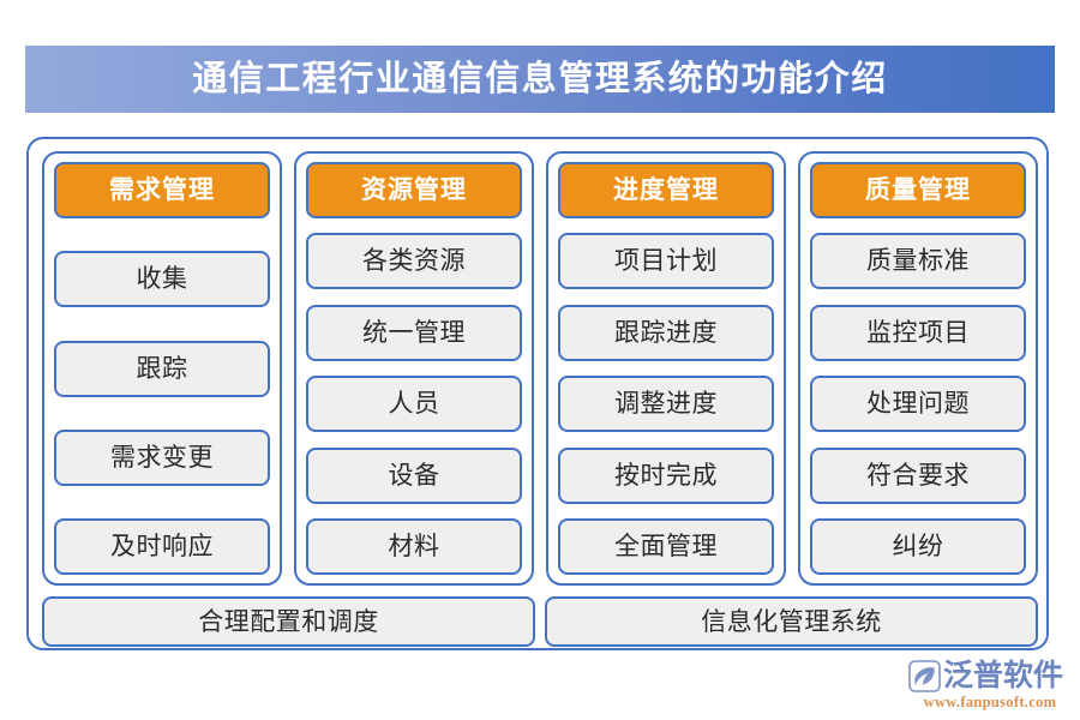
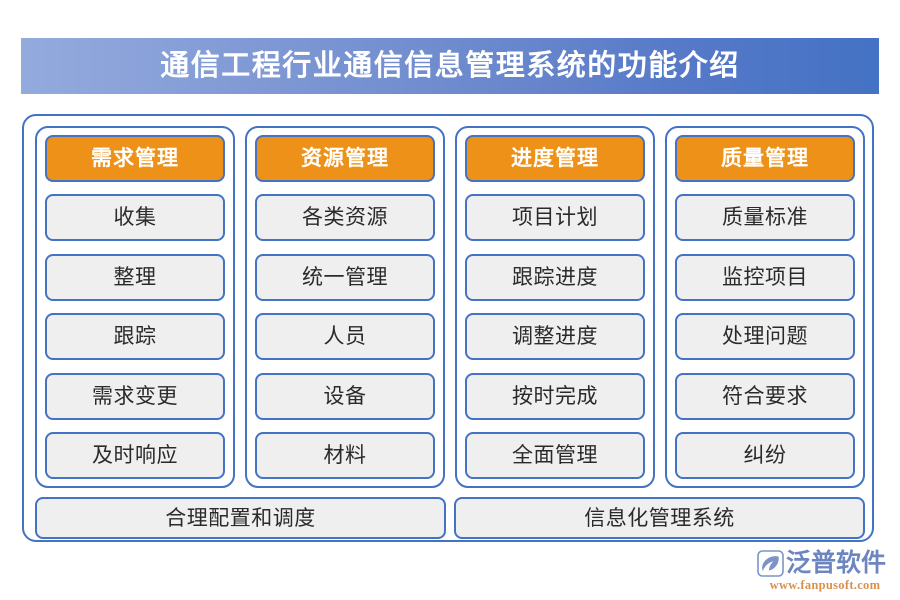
  通信工程行业通信信息管理系统的功能介绍
  需求管理
  收集
+ 整理
  跟踪
  需求变更
  及时响应
  资源管理
  各类资源
  统一管理
  人员
  设备
  材料
  进度管理
  项目计划
  跟踪进度
  调整进度
  按时完成
  全面管理
  质量管理
  质量标准
  监控项目
  处理问题
  符合要求
  纠纷
  合理配置和调度
  信息化管理系统
  泛普软件
  www.fanpusoft.com
